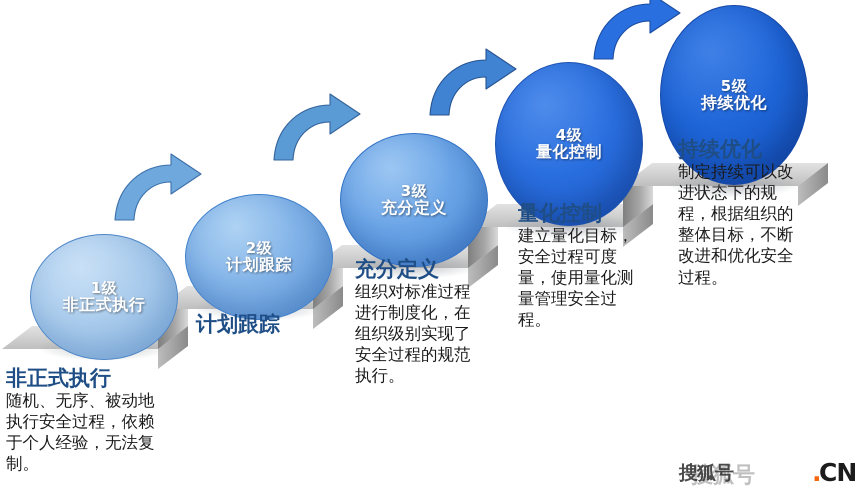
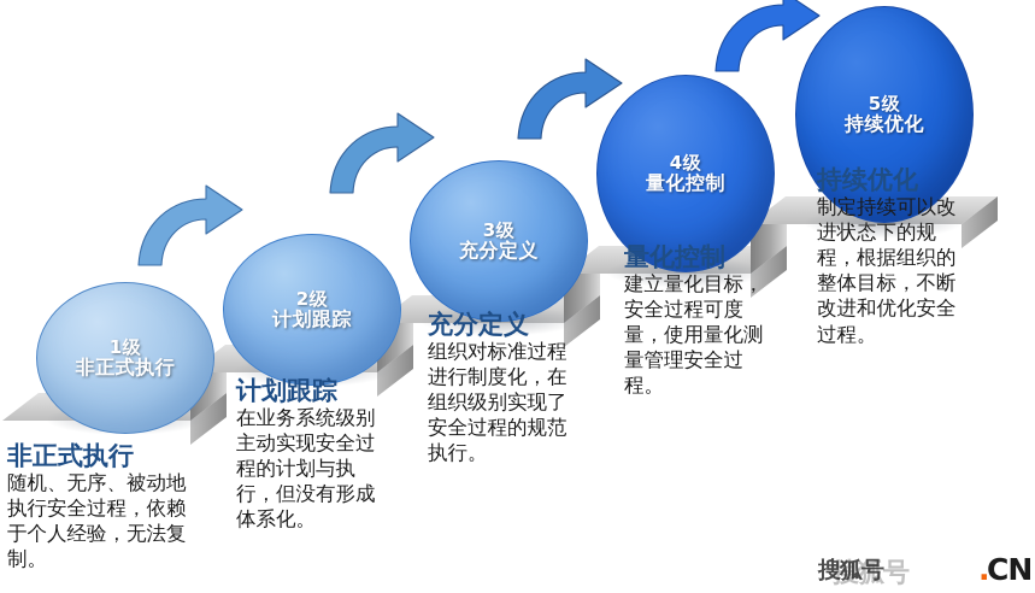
  1级
  非正式执行
  2级
  计划跟踪
  3级
  充分定义
  4级
  量化控制
  5级
  持续优化
  非正式执行
  随机、无序、被动地执行安全过程，依赖于个人经验，无法复制。
  计划跟踪
+ 在业务系统级别主动实现安全过程的计划与执行，但没有形成体系化。
  充分定义
  组织对标准过程进行制度化，在组织级别实现了安全过程的规范执行。
  量化控制
  建立量化目标，安全过程可度量，使用量化测量管理安全过程。
  持续优化
  制定持续可以改进状态下的规程，根据组织的整体目标，不断改进和优化安全过程。
  搜狐号
  搜狐号
  .
  CN
